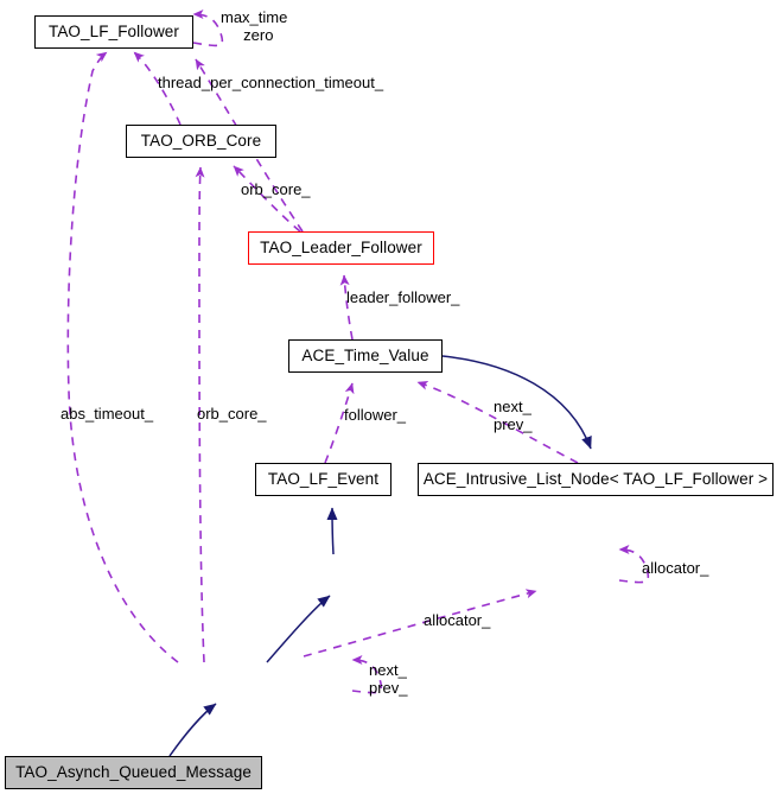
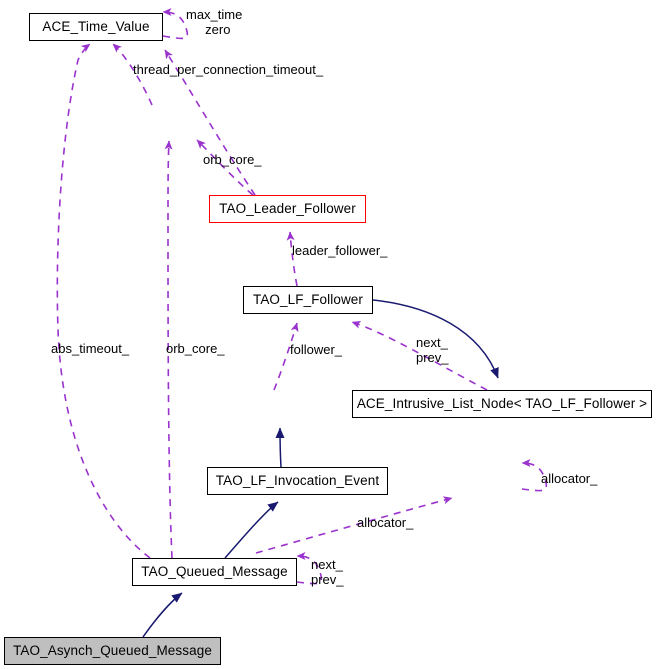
- TAO_LF_Follower
+ ACE_Time_Value
- TAO_ORB_Core
  TAO_Leader_Follower
- ACE_Time_Value
+ TAO_LF_Follower
- TAO_LF_Event
  ACE_Intrusive_List_Node< TAO_LF_Follower >
+ TAO_LF_Invocation_Event
+ TAO_Queued_Message
  TAO_Asynch_Queued_Message
  max_time
  zero
  thread_per_connection_timeout_
  orb_core_
  leader_follower_
  abs_timeout_
  orb_core_
  follower_
  next_
  prev_
  allocator_
  allocator_
  next_
  prev_
